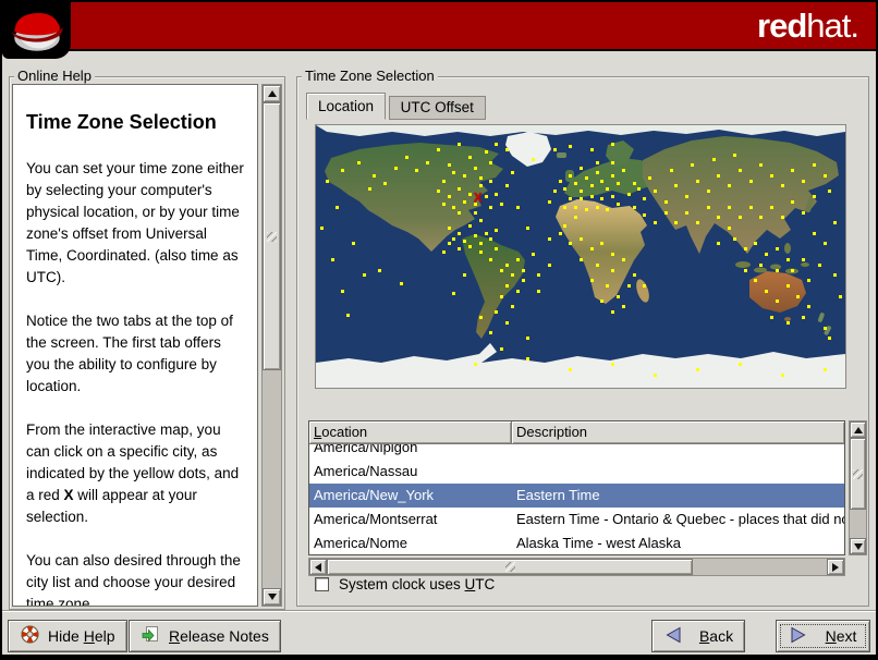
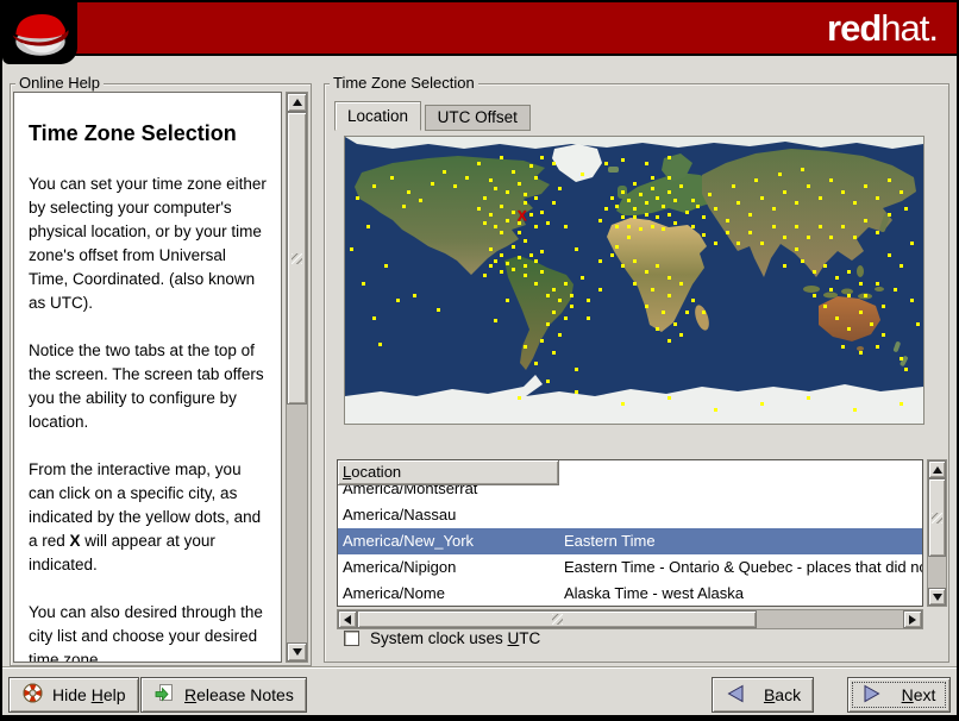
  redhat.
  Online Help
  Time Zone Selection
- You can set your time zone either by selecting your computer's physical location, or by your time zone's offset from Universal Time, Coordinated. (also time as UTC).
+ You can set your time zone either by selecting your computer's physical location, or by your time zone's offset from Universal Time, Coordinated. (also known as UTC).
- Notice the two tabs at the top of the screen. The first tab offers you the ability to configure by location.
+ Notice the two tabs at the top of the screen. The screen tab offers you the ability to configure by location.
- From the interactive map, you can click on a specific city, as indicated by the yellow dots, and a red X will appear at your selection.
+ From the interactive map, you can click on a specific city, as indicated by the yellow dots, and a red X will appear at your indicated.
  You can also desired through the city list and choose your desired time zone.
  Time Zone Selection
  Location UTC Offset
  X
  Location
- Description
- America/Nipigon
+ America/Montserrat
  America/Nassau
  America/New_York
  Eastern Time
- America/Montserrat
+ America/Nipigon
  America/Nome
  Alaska Time - west Alaska
  System clock uses UTC
  Hide Help
  Release Notes
  Back
  Next
